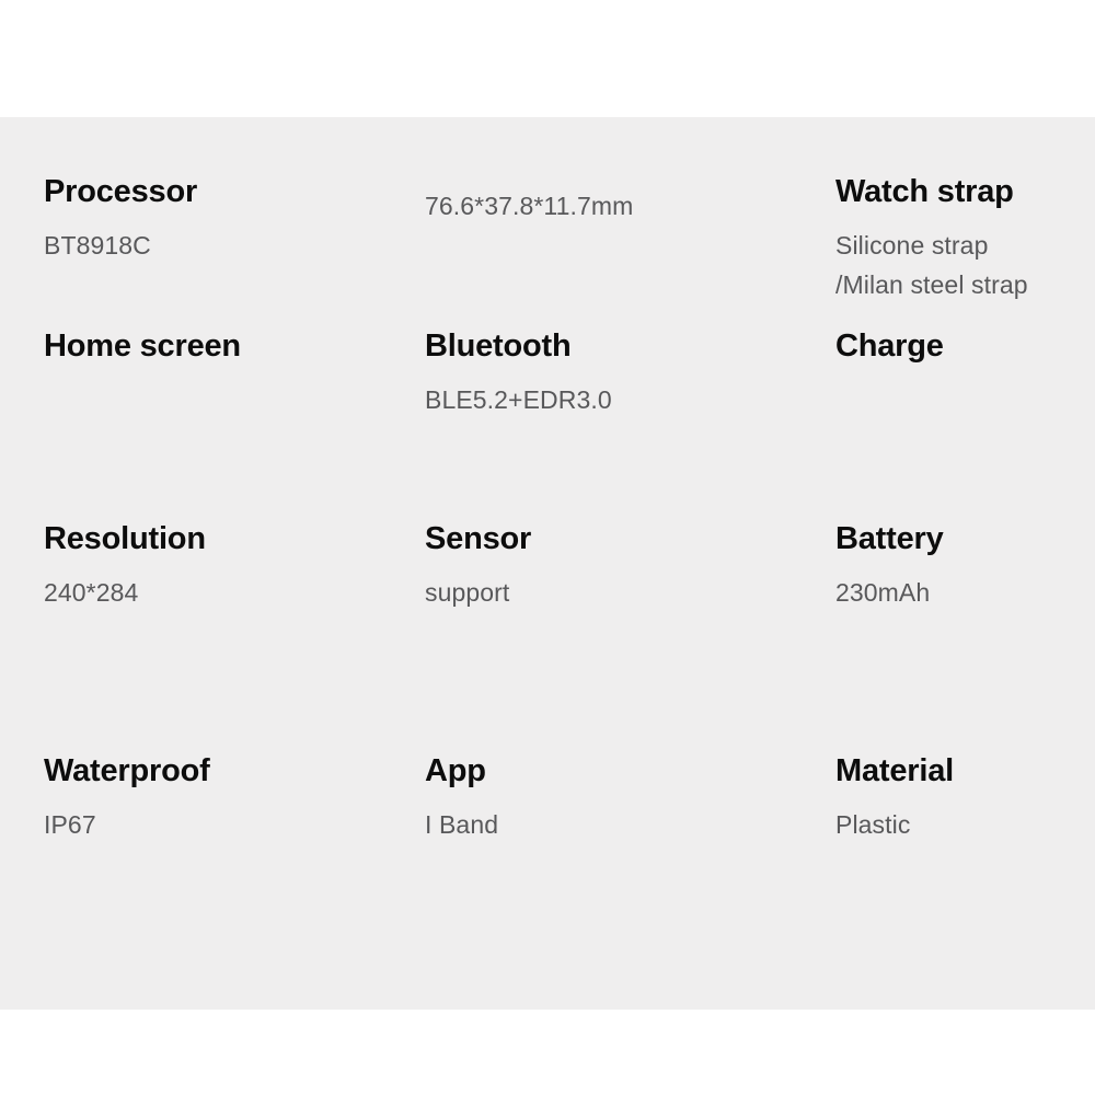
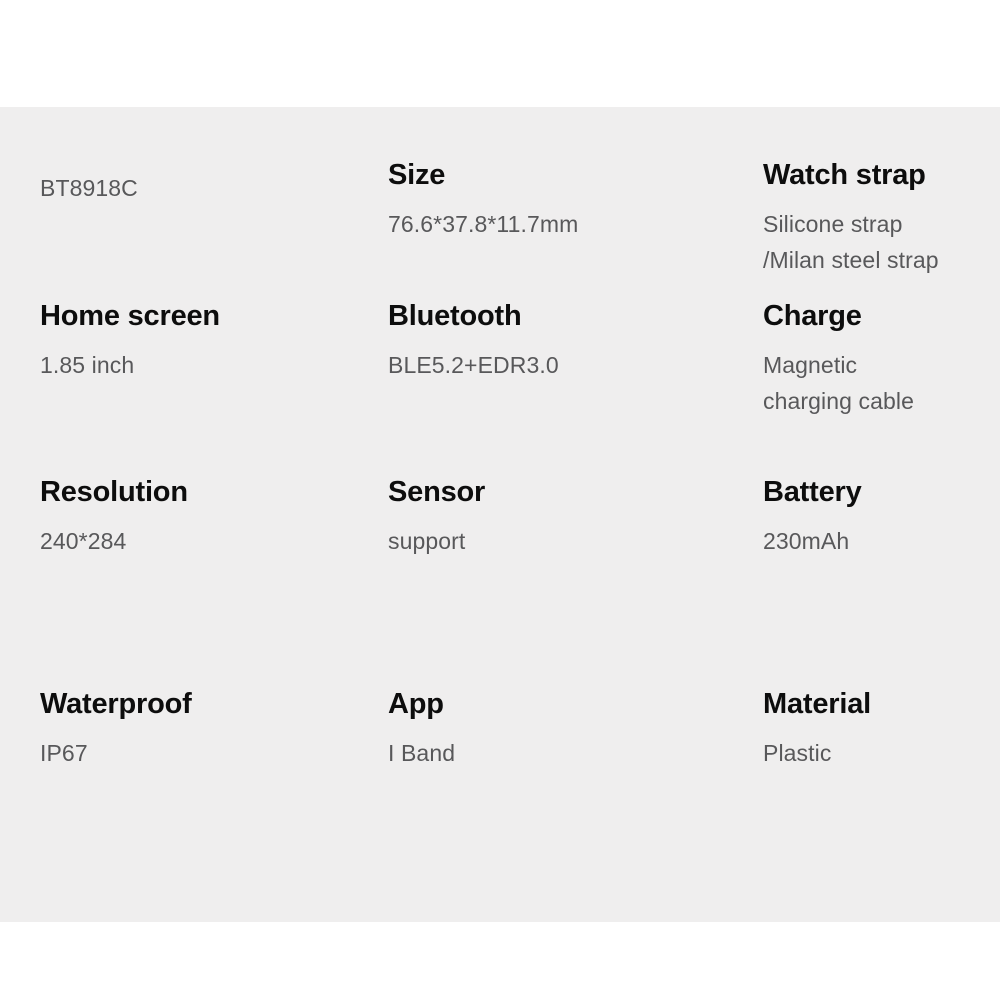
- Processor
  BT8918C
+ Size
  76.6*37.8*11.7mm
  Watch strap
  Silicone strap
  /Milan steel strap
  Home screen
+ 1.85 inch
  Bluetooth
  BLE5.2+EDR3.0
  Charge
+ Magnetic
+ charging cable
  Resolution
  240*284
  Sensor
  support
  Battery
  230mAh
  Waterproof
  IP67
  App
  I Band
  Material
  Plastic
